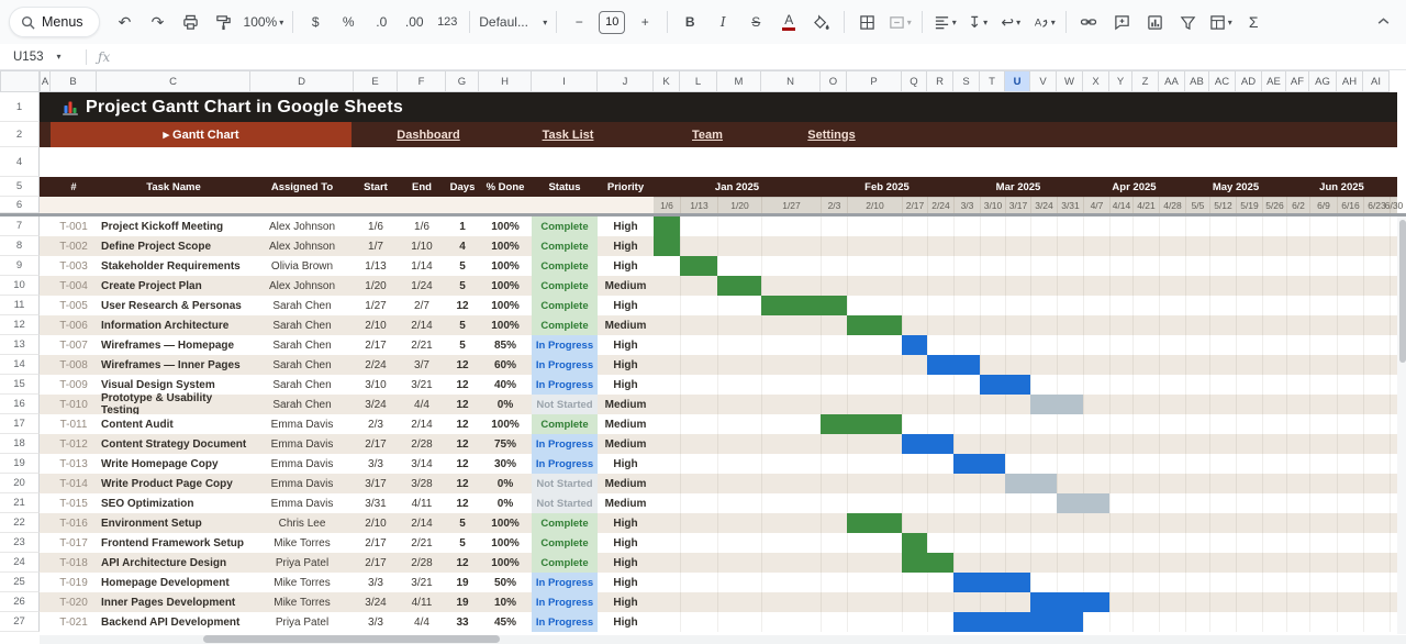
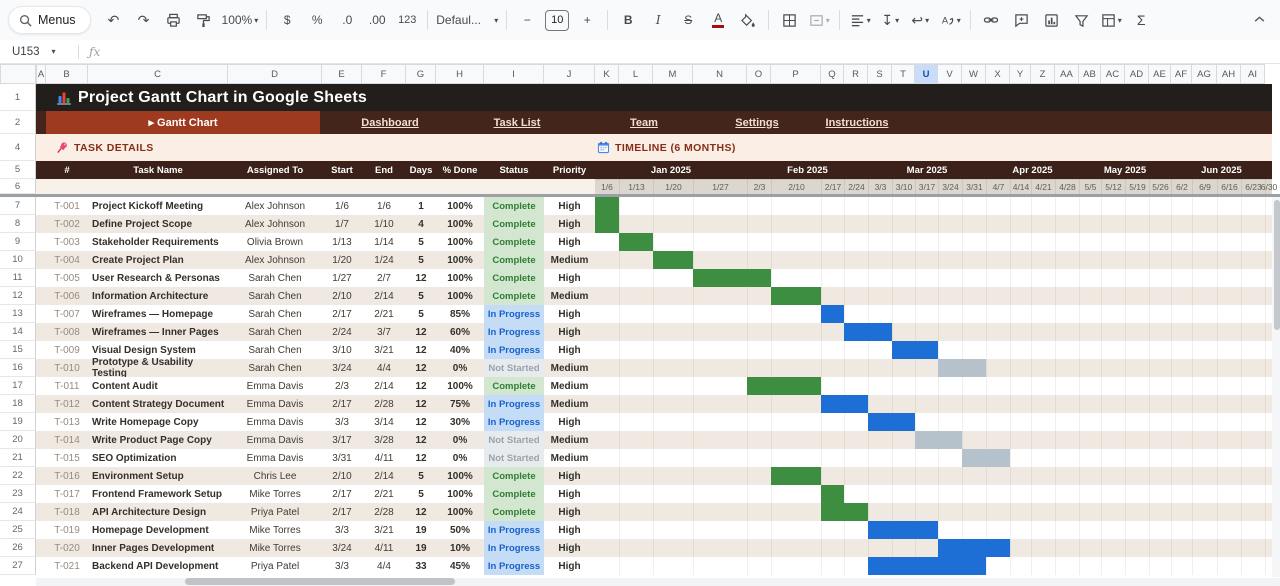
  Menus
  ↶
  ↷
  100%
  ▾
  $
  %
  .0
  .00
  123
  Defaul...
  ▾
  −
  10
  +
  B
  I
  S
  A
  ▾
  ▾
  ↧
  ▾
  ↩
  ▾
  A
  ▾
  ▾
  Σ
  U153
  ▾
  ƒx
  A
  B
  C
  D
  E
  F
  G
  H
  I
  J
  K
  L
  M
  N
  O
  P
  Q
  R
  S
  T
  U
  V
  W
  X
  Y
  Z
  AA
  AB
  AC
  AD
  AE
  AF
  AG
  AH
  AI
  1
  2
  4
  5
  6
  7
  8
  9
  10
  11
  12
  13
  14
  15
  16
  17
  18
  19
  20
  21
  22
  23
  24
  25
  26
  27
  Project Gantt Chart in Google Sheets
  ▸ Gantt Chart
  Dashboard
  Task List
  Team
  Settings
+ Instructions
+ TASK DETAILS
+ TIMELINE (6 MONTHS)
  #
  Task Name
  Assigned To
  Start
  End
  Days
  % Done
  Status
  Priority
  Jan 2025
  Feb 2025
  Mar 2025
  Apr 2025
  May 2025
  Jun 2025
  1/6
  1/13
  1/20
  1/27
  2/3
  2/10
  2/17
  2/24
  3/3
  3/10
  3/17
  3/24
  3/31
  4/7
  4/14
  4/21
  4/28
  5/5
  5/12
  5/19
  5/26
  6/2
  6/9
  6/16
  6/23
  6/30
  T-001
  Project Kickoff Meeting
  Alex Johnson
  1/6
  1/6
  1
  100%
  Complete
  High
  T-002
  Define Project Scope
  Alex Johnson
  1/7
  1/10
  4
  100%
  Complete
  High
  T-003
  Stakeholder Requirements
  Olivia Brown
  1/13
  1/14
  5
  100%
  Complete
  High
  T-004
  Create Project Plan
  Alex Johnson
  1/20
  1/24
  5
  100%
  Complete
  Medium
  T-005
  User Research & Personas
  Sarah Chen
  1/27
  2/7
  12
  100%
  Complete
  High
  T-006
  Information Architecture
  Sarah Chen
  2/10
  2/14
  5
  100%
  Complete
  Medium
  T-007
  Wireframes — Homepage
  Sarah Chen
  2/17
  2/21
  5
  85%
  In Progress
  High
  T-008
  Wireframes — Inner Pages
  Sarah Chen
  2/24
  3/7
  12
  60%
  In Progress
  High
  T-009
  Visual Design System
  Sarah Chen
  3/10
  3/21
  12
  40%
  In Progress
  High
  T-010
  Prototype & Usability Testing
  Sarah Chen
  3/24
  4/4
  12
  0%
  Not Started
  Medium
  T-011
  Content Audit
  Emma Davis
  2/3
  2/14
  12
  100%
  Complete
  Medium
  T-012
  Content Strategy Document
  Emma Davis
  2/17
  2/28
  12
  75%
  In Progress
  Medium
  T-013
  Write Homepage Copy
  Emma Davis
  3/3
  3/14
  12
  30%
  In Progress
  High
  T-014
  Write Product Page Copy
  Emma Davis
  3/17
  3/28
  12
  0%
  Not Started
  Medium
  T-015
  SEO Optimization
  Emma Davis
  3/31
  4/11
  12
  0%
  Not Started
  Medium
  T-016
  Environment Setup
  Chris Lee
  2/10
  2/14
  5
  100%
  Complete
  High
  T-017
  Frontend Framework Setup
  Mike Torres
  2/17
  2/21
  5
  100%
  Complete
  High
  T-018
  API Architecture Design
  Priya Patel
  2/17
  2/28
  12
  100%
  Complete
  High
  T-019
  Homepage Development
  Mike Torres
  3/3
  3/21
  19
  50%
  In Progress
  High
  T-020
  Inner Pages Development
  Mike Torres
  3/24
  4/11
  19
  10%
  In Progress
  High
  T-021
  Backend API Development
  Priya Patel
  3/3
  4/4
  33
  45%
  In Progress
  High
